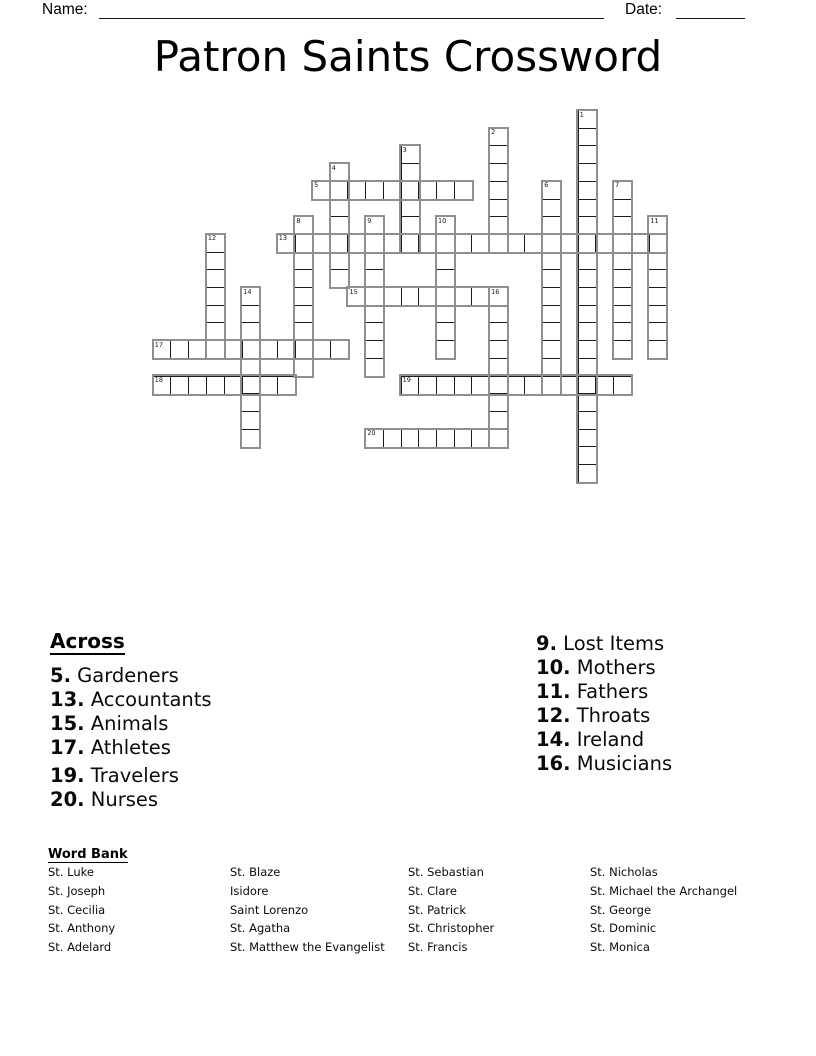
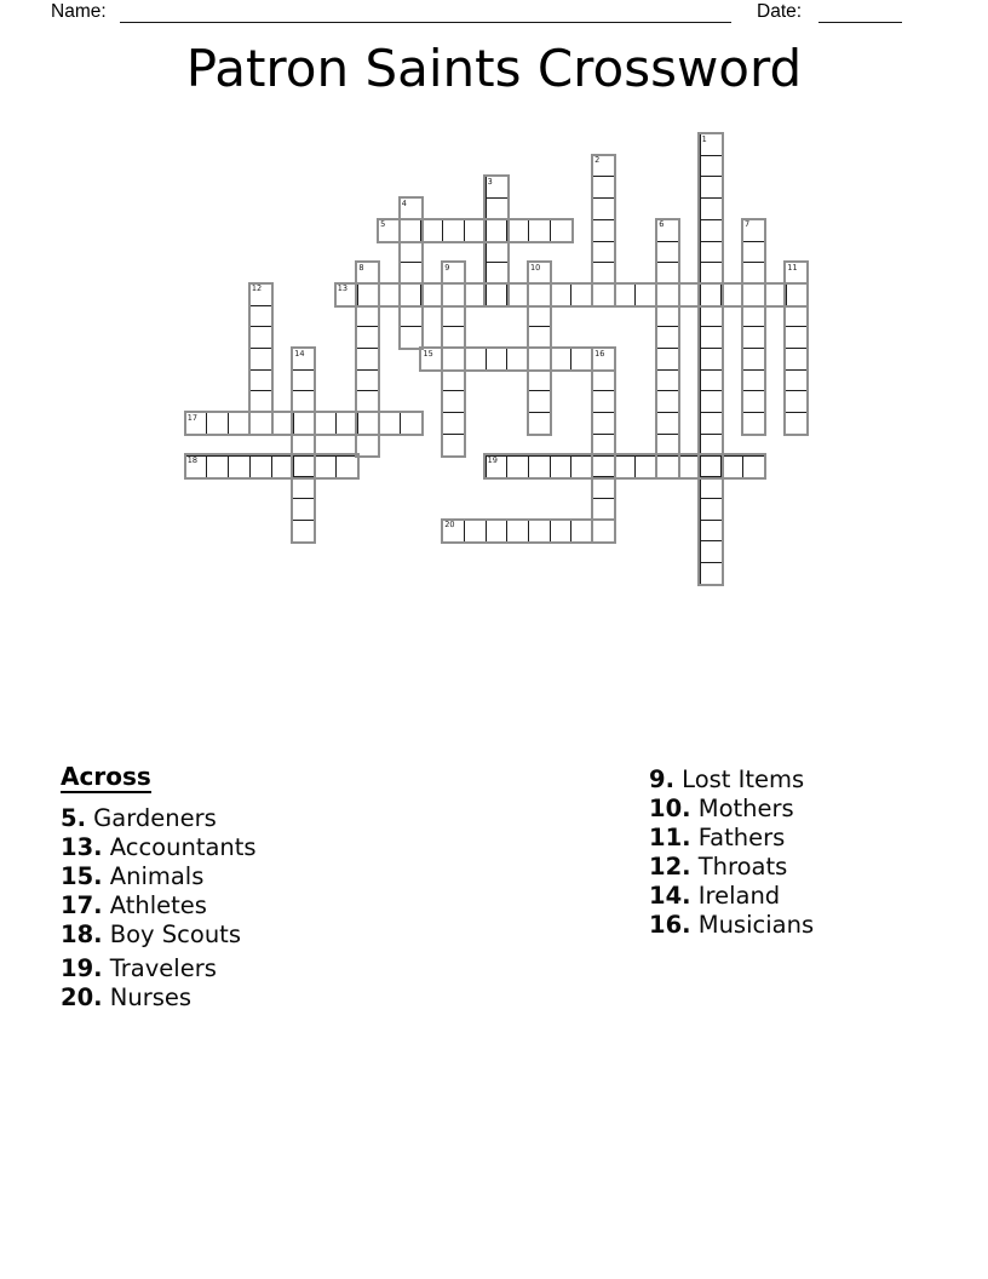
  Name:
  Date:
  Patron Saints Crossword
  1
  2
  3
  4
  5
  6
  7
  8
  9
  10
  11
  12
  13
  14
  15
  16
  17
  18
  19
  20
  Across
  5. Gardeners
  13. Accountants
  15. Animals
  17. Athletes
+ 18. Boy Scouts
  19. Travelers
  20. Nurses
  9. Lost Items
  10. Mothers
  11. Fathers
  12. Throats
  14. Ireland
  16. Musicians
- Word Bank
- St. Luke
- St. Joseph
- St. Cecilia
- St. Anthony
- St. Adelard
- St. Blaze
- Isidore
- Saint Lorenzo
- St. Agatha
- St. Matthew the Evangelist
- St. Sebastian
- St. Clare
- St. Patrick
- St. Christopher
- St. Francis
- St. Nicholas
- St. Michael the Archangel
- St. George
- St. Dominic
- St. Monica
